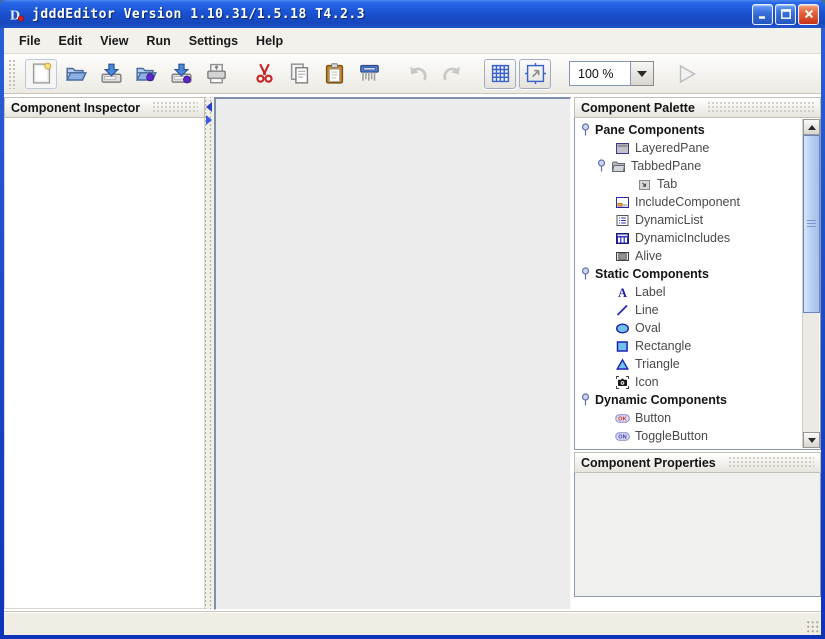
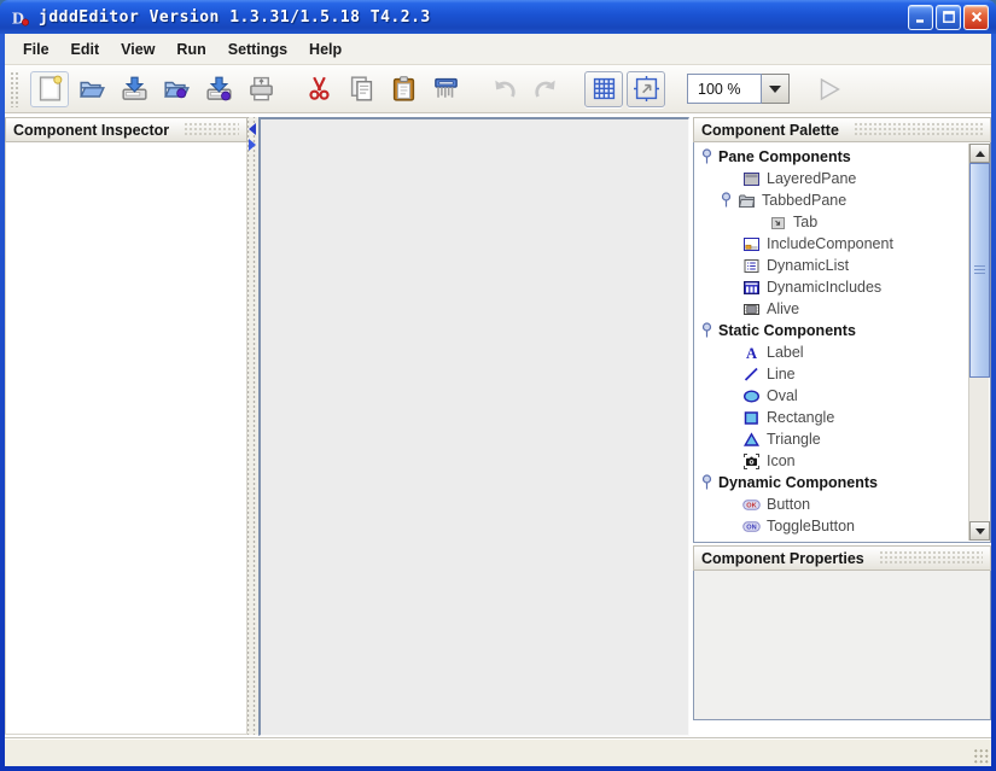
  D
- jdddEditor Version 1.10.31/1.5.18 T4.2.3
+ jdddEditor Version 1.3.31/1.5.18 T4.2.3
  File
  Edit
  View
  Run
  Settings
  Help
  100 %
  Component Inspector
  Component Palette
  Pane Components
  LayeredPane
  TabbedPane
  Tab
  IncludeComponent
  DynamicList
  DynamicIncludes
  Alive
  Static Components
  A
  Label
  Line
  Oval
  Rectangle
  Triangle
  Icon
  Dynamic Components
  Button
  ToggleButton
  Component Properties
